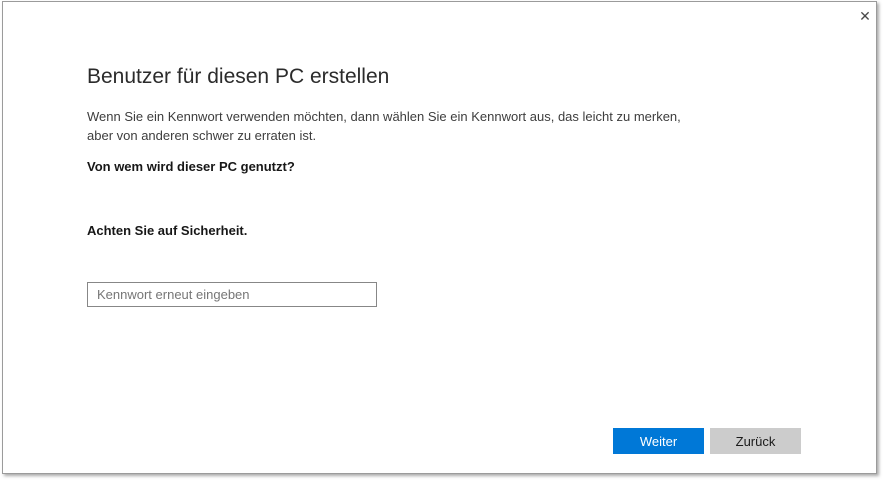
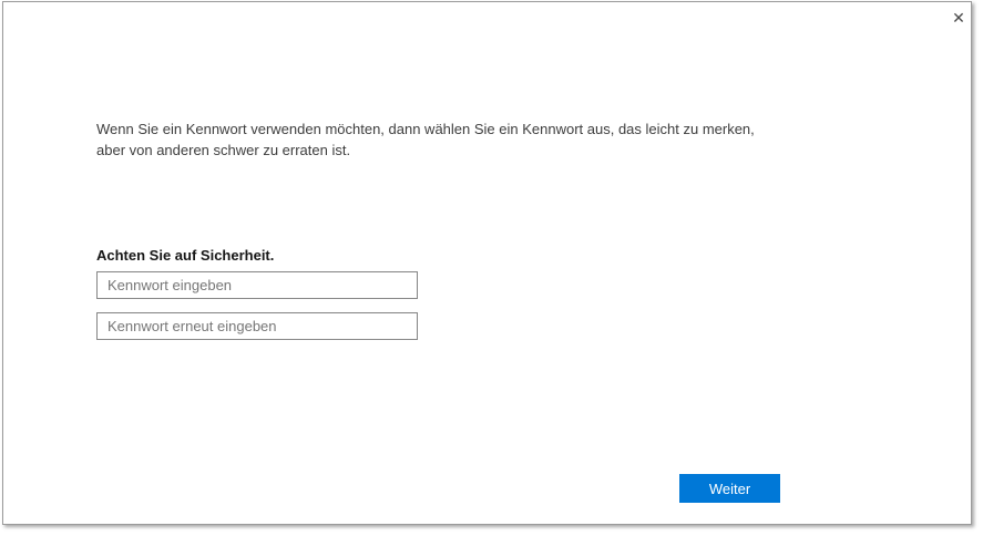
  ✕
- Benutzer für diesen PC erstellen
  Wenn Sie ein Kennwort verwenden möchten, dann wählen Sie ein Kennwort aus, das leicht zu merken,
  aber von anderen schwer zu erraten ist.
- Von wem wird dieser PC genutzt?
  Achten Sie auf Sicherheit.
+ Kennwort eingeben
  Kennwort erneut eingeben
  Weiter
- Zurück
